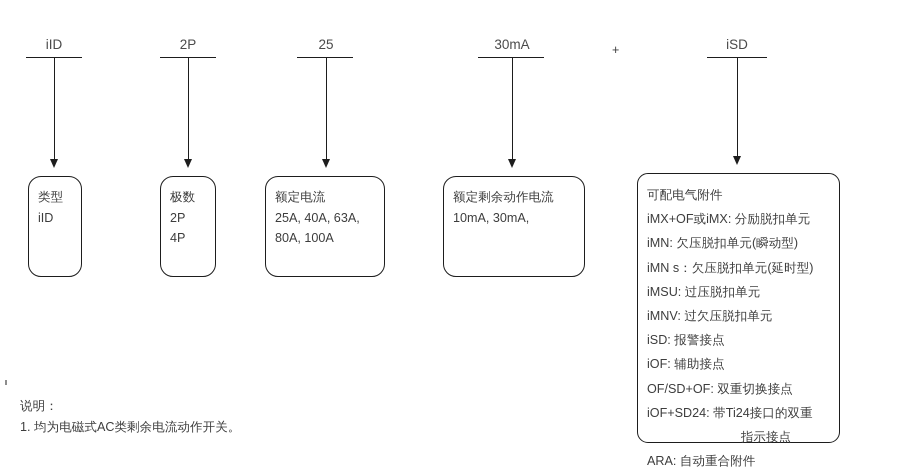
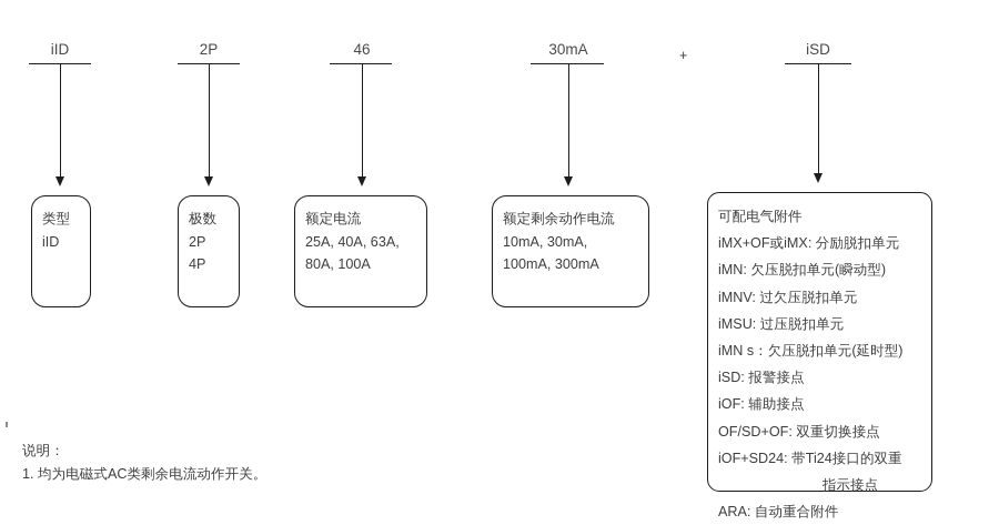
  iID
  2P
- 25
+ 46
  30mA
  iSD
  +
  类型
  iID
  极数
  2P
  4P
  额定电流
  25A, 40A, 63A,
  80A, 100A
  额定剩余动作电流
  10mA, 30mA,
+ 100mA, 300mA
  可配电气附件
  iMX+OF或iMX: 分励脱扣单元
  iMN: 欠压脱扣单元(瞬动型)
- iMN s：欠压脱扣单元(延时型)
+ iMNV: 过欠压脱扣单元
  iMSU: 过压脱扣单元
- iMNV: 过欠压脱扣单元
+ iMN s：欠压脱扣单元(延时型)
  iSD: 报警接点
  iOF: 辅助接点
  OF/SD+OF: 双重切换接点
  iOF+SD24: 带Ti24接口的双重
  指示接点
  ARA: 自动重合附件
  说明：
  1. 均为电磁式AC类剩余电流动作开关。
